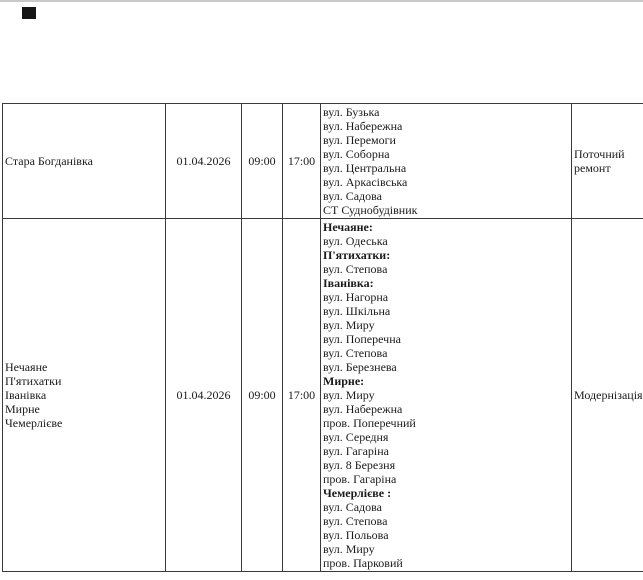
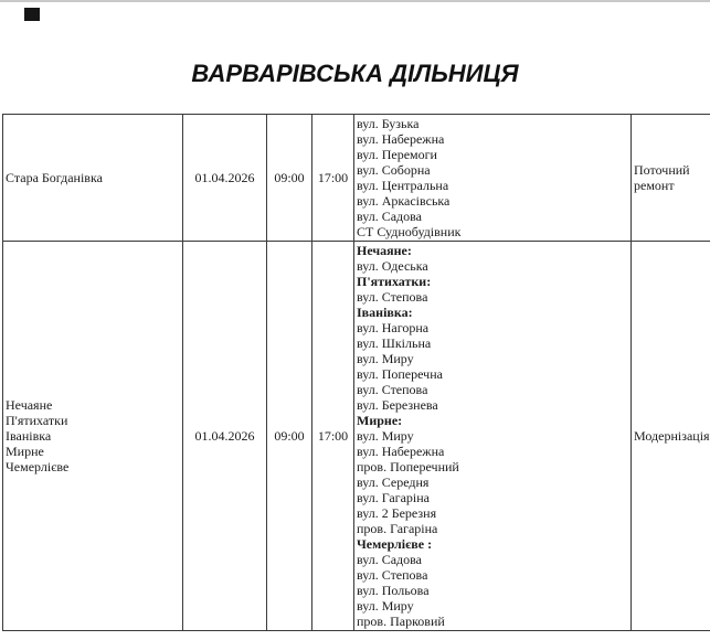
+ ВАРВАРІВСЬКА ДІЛЬНИЦЯ
  Стара Богданівка	01.04.2026	09:00	17:00	вул. Бузькавул. Набережнавул. Перемогивул. Соборнавул. Центральнавул. Аркасівськавул. СадоваСТ Суднобудівник	Поточний ремонт
- НечаянеП'ятихаткиІванівкаМирнеЧемерлієве	01.04.2026	09:00	17:00	Нечаяне:вул. ОдеськаП'ятихатки:вул. СтеповаІванівка:вул. Нагорнавул. Шкільнавул. Мирувул. Поперечнавул. Степовавул. БерезневаМирне:вул. Мирувул. Набережнапров. Поперечнийвул. Середнявул. Гагарінавул. 8 Березняпров. ГагарінаЧемерлієве :вул. Садовавул. Степовавул. Польовавул. Мирупров. Парковий	Модернізація
+ НечаянеП'ятихаткиІванівкаМирнеЧемерлієве	01.04.2026	09:00	17:00	Нечаяне:вул. ОдеськаП'ятихатки:вул. СтеповаІванівка:вул. Нагорнавул. Шкільнавул. Мирувул. Поперечнавул. Степовавул. БерезневаМирне:вул. Мирувул. Набережнапров. Поперечнийвул. Середнявул. Гагарінавул. 2 Березняпров. ГагарінаЧемерлієве :вул. Садовавул. Степовавул. Польовавул. Мирупров. Парковий	Модернізація
